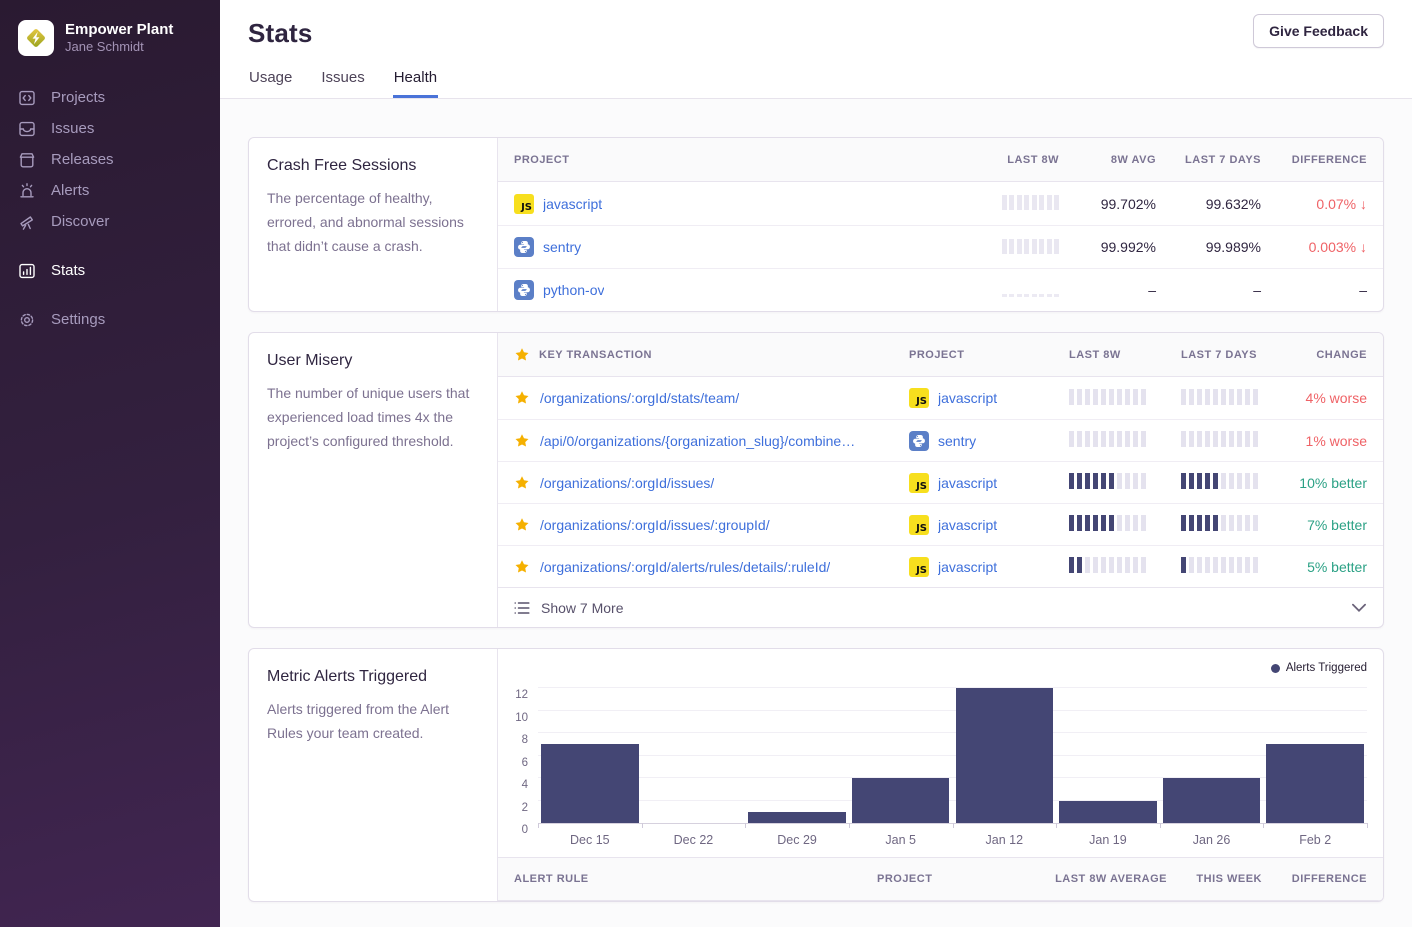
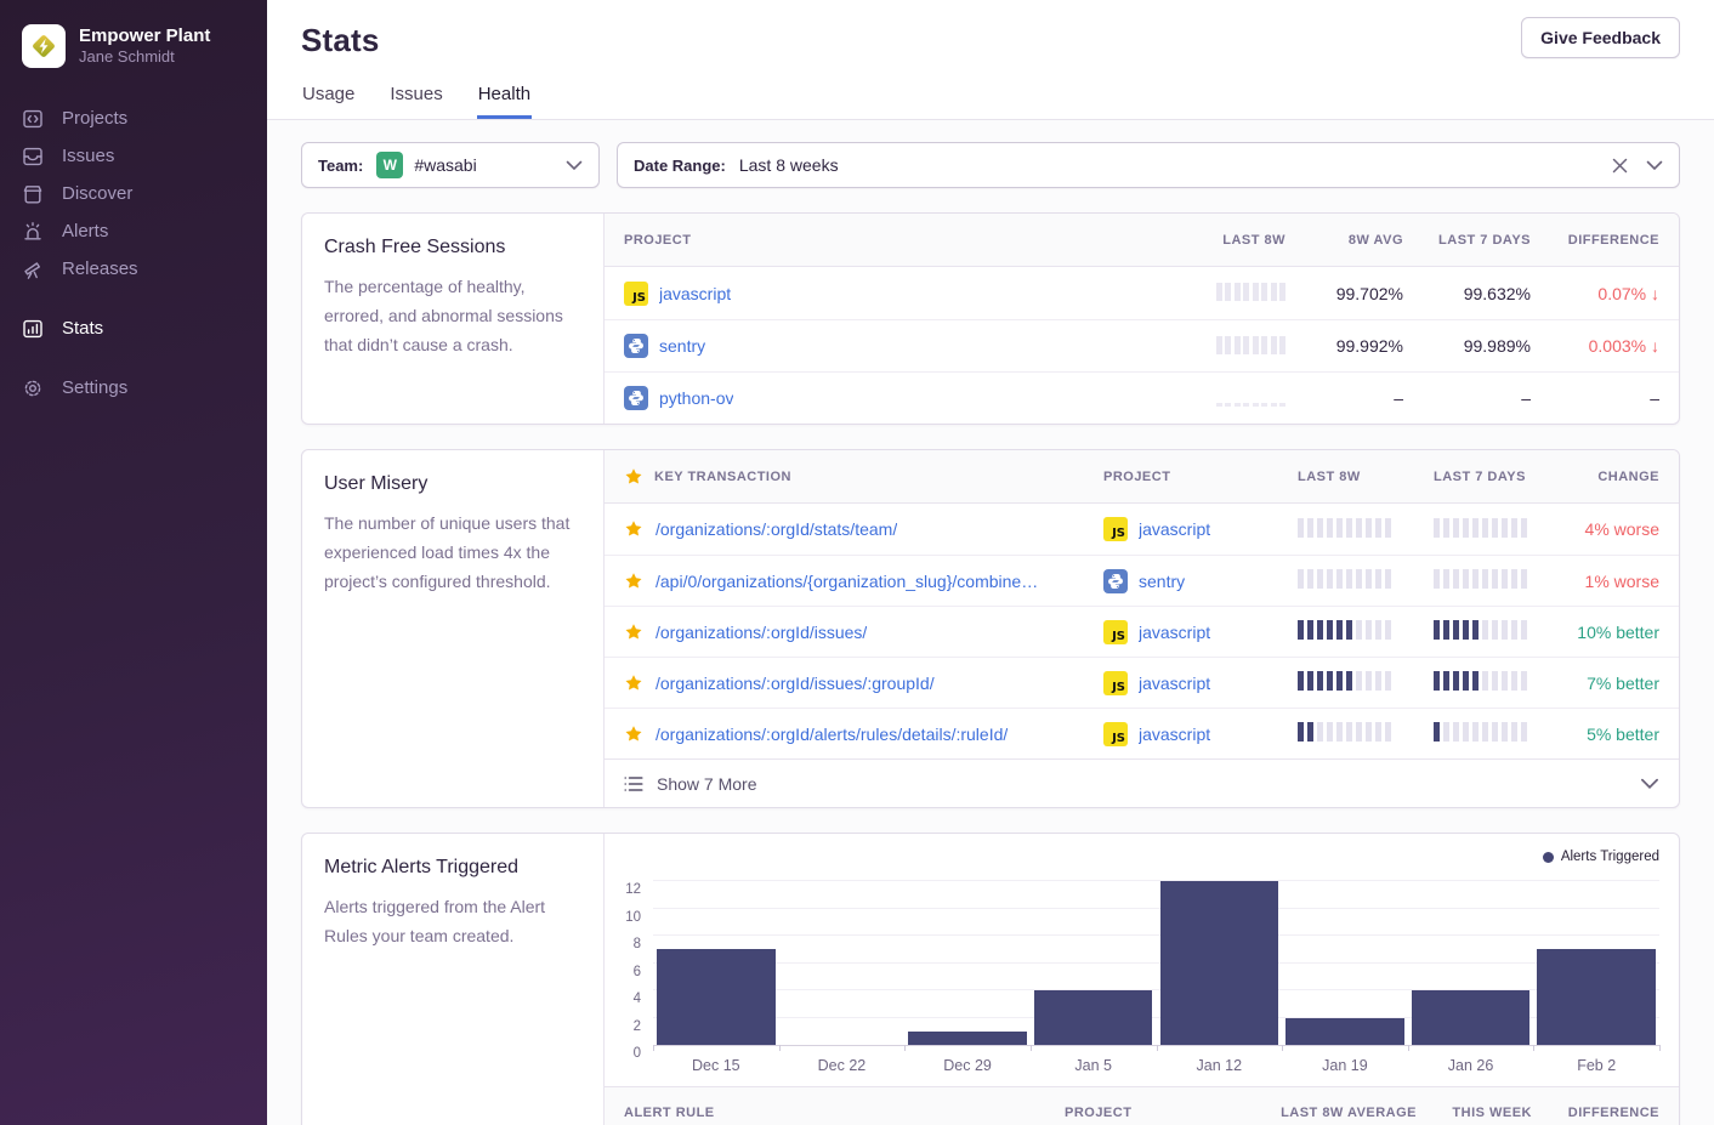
  Empower Plant
  Jane Schmidt
  Projects
  Issues
- Releases
+ Discover
  Alerts
- Discover
+ Releases
  Stats
  Settings
  Stats
  Give Feedback
  Usage
  Issues
  Health
+ Team:
+ W
+ #wasabi
+ Date Range:
+ Last 8 weeks
  Crash Free Sessions
  The percentage of healthy, errored, and abnormal sessions that didn’t cause a crash.
  PROJECT
  LAST 8W
  8W AVG
  LAST 7 DAYS
  DIFFERENCE
  JS
  javascript
  99.702%
  99.632%
  0.07% ↓
  sentry
  99.992%
  99.989%
  0.003% ↓
  python-ov
  –
  –
  –
  User Misery
  The number of unique users that experienced load times 4x the project’s configured threshold.
  KEY TRANSACTION
  PROJECT
  LAST 8W
  LAST 7 DAYS
  CHANGE
  /organizations/:orgId/stats/team/
  JS
  javascript
  4% worse
  /api/0/organizations/{organization_slug}/combine…
  sentry
  1% worse
  /organizations/:orgId/issues/
  JS
  javascript
  10% better
  /organizations/:orgId/issues/:groupId/
  JS
  javascript
  7% better
  /organizations/:orgId/alerts/rules/details/:ruleId/
  JS
  javascript
  5% better
  Show 7 More
  Metric Alerts Triggered
  Alerts triggered from the Alert Rules your team created.
  Alerts Triggered
  0
  2
  4
  6
  8
  10
  12
  Dec 15
  Dec 22
  Dec 29
  Jan 5
  Jan 12
  Jan 19
  Jan 26
  Feb 2
  ALERT RULE
  PROJECT
  LAST 8W AVERAGE
  THIS WEEK
  DIFFERENCE
